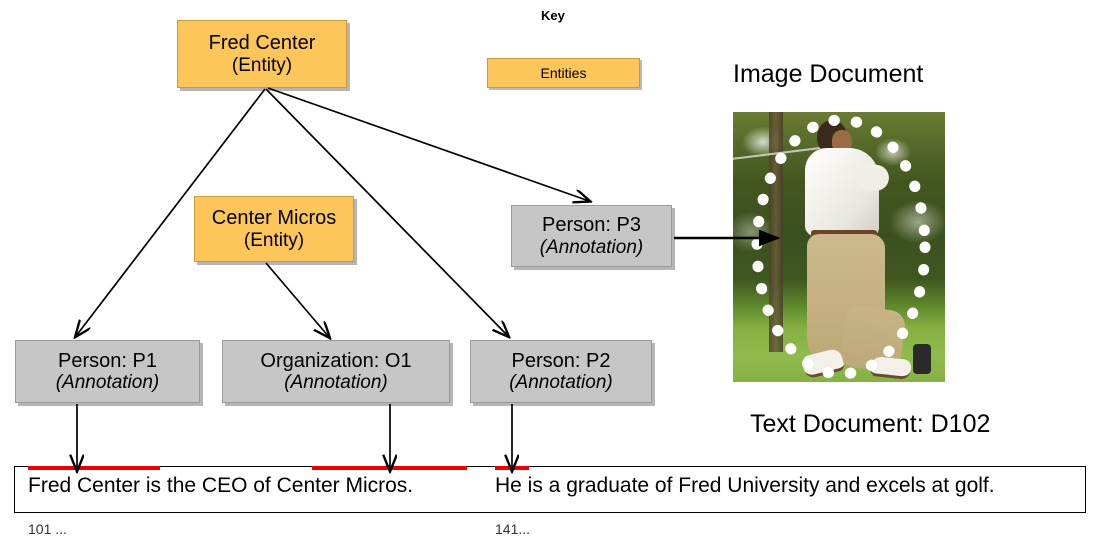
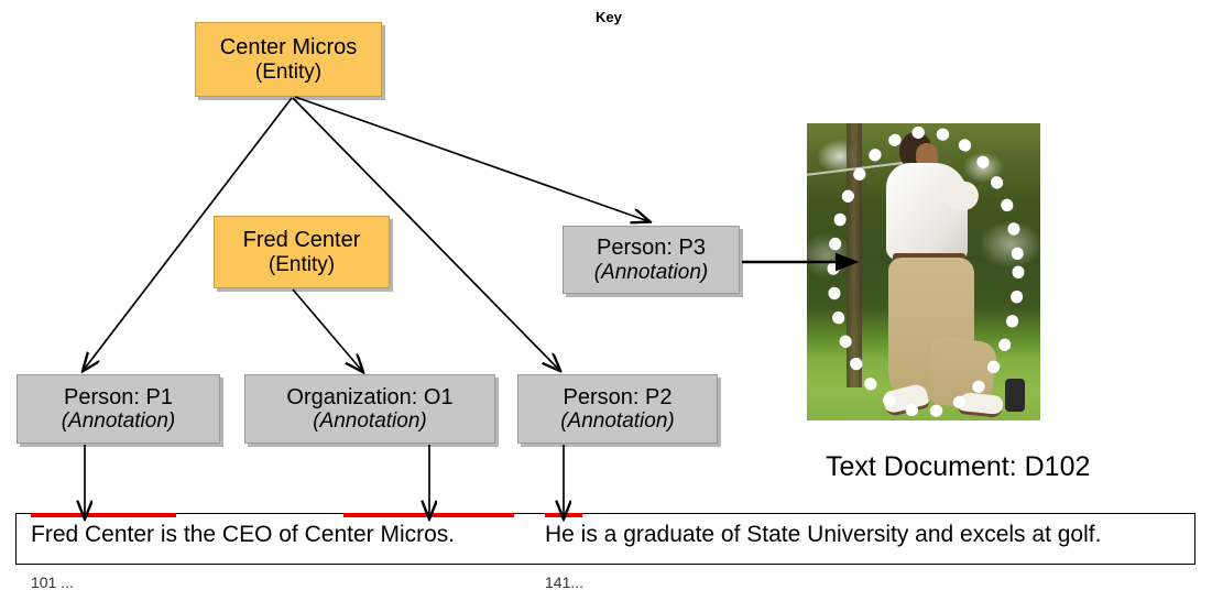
  Key
- Entities
- Fred Center
+ Center Micros
  (Entity)
- Center Micros
+ Fred Center
  (Entity)
  Person: P3
  (Annotation)
  Person: P1
  (Annotation)
  Organization: O1
  (Annotation)
  Person: P2
  (Annotation)
- Image Document
  Text Document: D102
  Fred Center is the CEO of Center Micros.
- He is a graduate of Fred University and excels at golf.
+ He is a graduate of State University and excels at golf.
  101 ...
  141...
